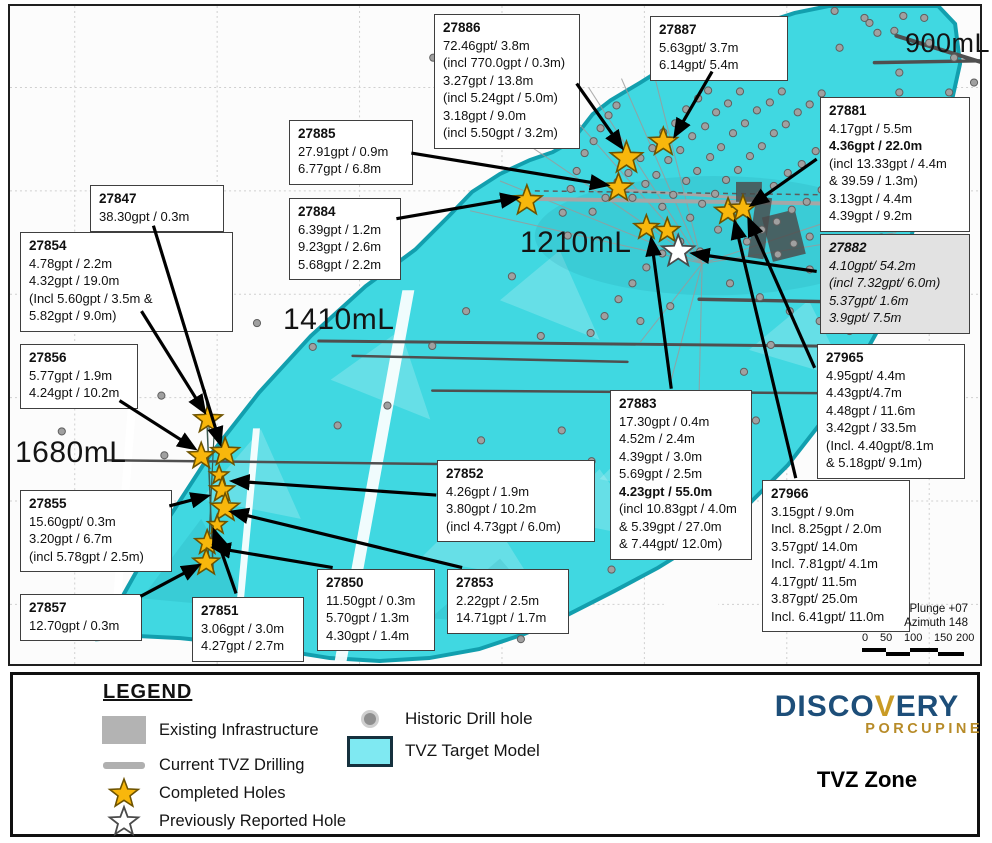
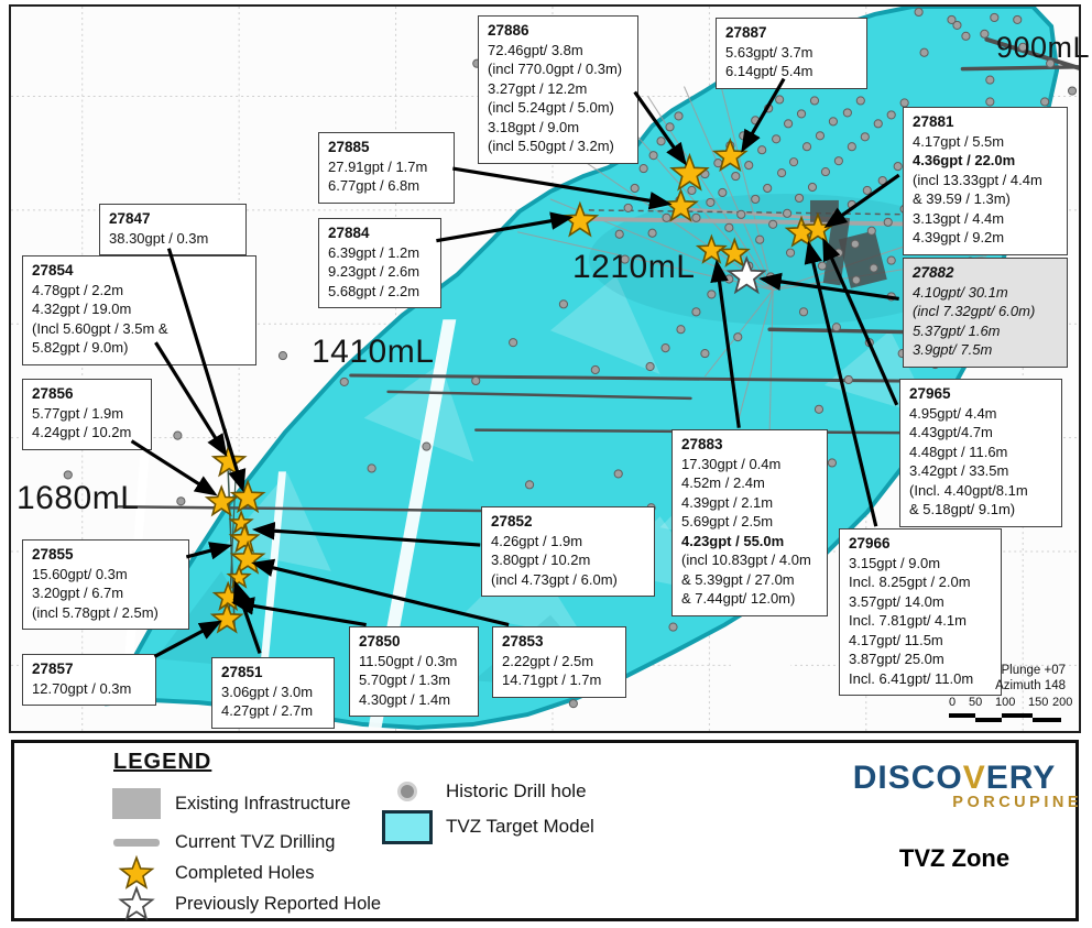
  900mL
  1210mL
  1410mL
  1680mL
  27886
  72.46gpt/ 3.8m
  (incl 770.0gpt / 0.3m)
- 3.27gpt / 13.8m
+ 3.27gpt / 12.2m
  (incl 5.24gpt / 5.0m)
  3.18gpt / 9.0m
  (incl 5.50gpt / 3.2m)
  27887
  5.63gpt/ 3.7m
  6.14gpt/ 5.4m
  27885
- 27.91gpt / 0.9m
+ 27.91gpt / 1.7m
  6.77gpt / 6.8m
  27884
  6.39gpt / 1.2m
  9.23gpt / 2.6m
  5.68gpt / 2.2m
  27847
  38.30gpt / 0.3m
  27854
  4.78gpt / 2.2m
  4.32gpt / 19.0m
  (Incl 5.60gpt / 3.5m &
  5.82gpt / 9.0m)
  27856
  5.77gpt / 1.9m
  4.24gpt / 10.2m
  27855
  15.60gpt/ 0.3m
  3.20gpt / 6.7m
  (incl 5.78gpt / 2.5m)
  27857
  12.70gpt / 0.3m
  27851
  3.06gpt / 3.0m
  4.27gpt / 2.7m
  27850
  11.50gpt / 0.3m
  5.70gpt / 1.3m
  4.30gpt / 1.4m
  27853
  2.22gpt / 2.5m
  14.71gpt / 1.7m
  27852
  4.26gpt / 1.9m
  3.80gpt / 10.2m
  (incl 4.73gpt / 6.0m)
  27883
  17.30gpt / 0.4m
  4.52m / 2.4m
- 4.39gpt / 3.0m
+ 4.39gpt / 2.1m
  5.69gpt / 2.5m
  4.23gpt / 55.0m
  (incl 10.83gpt / 4.0m
  & 5.39gpt / 27.0m
  & 7.44gpt/ 12.0m)
  27881
  4.17gpt / 5.5m
  4.36gpt / 22.0m
  (incl 13.33gpt / 4.4m
  & 39.59 / 1.3m)
  3.13gpt / 4.4m
  4.39gpt / 9.2m
  27882
- 4.10gpt/ 54.2m
+ 4.10gpt/ 30.1m
  (incl 7.32gpt/ 6.0m)
  5.37gpt/ 1.6m
  3.9gpt/ 7.5m
  27965
  4.95gpt/ 4.4m
  4.43gpt/4.7m
  4.48gpt / 11.6m
  3.42gpt / 33.5m
  (Incl. 4.40gpt/8.1m
  & 5.18gpt/ 9.1m)
  27966
  3.15gpt / 9.0m
  Incl. 8.25gpt / 2.0m
  3.57gpt/ 14.0m
  Incl. 7.81gpt/ 4.1m
  4.17gpt/ 11.5m
  3.87gpt/ 25.0m
  Incl. 6.41gpt/ 11.0m
  Plunge +07
  Azimuth 148
  0
  50
  100
  150
  200
  LEGEND
  Existing Infrastructure
  Current TVZ Drilling
  Completed Holes
  Previously Reported Hole
  Historic Drill hole
  TVZ Target Model
  DISCOVERY
  PORCUPINE
  TVZ Zone
